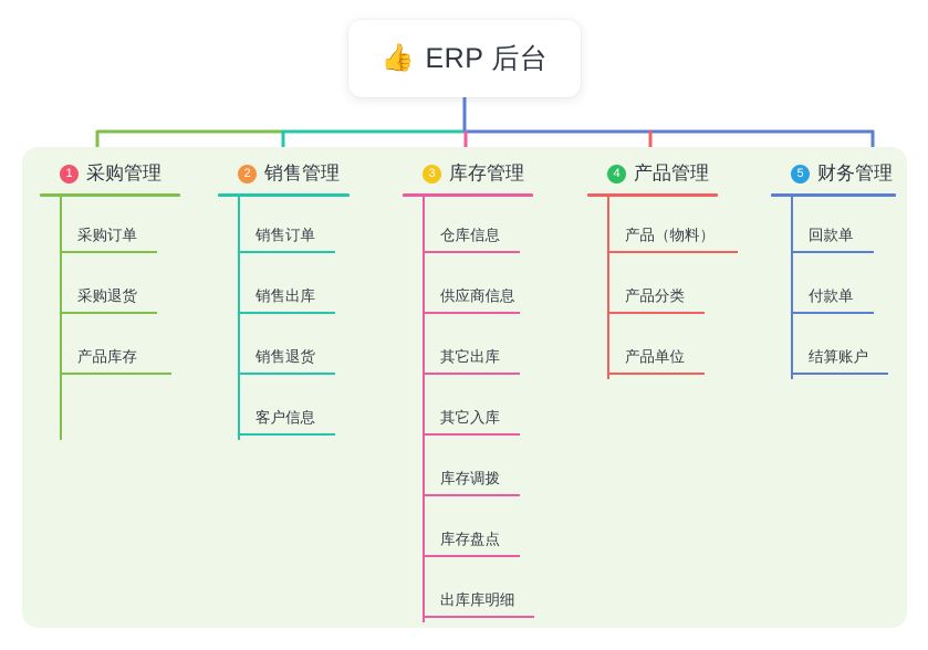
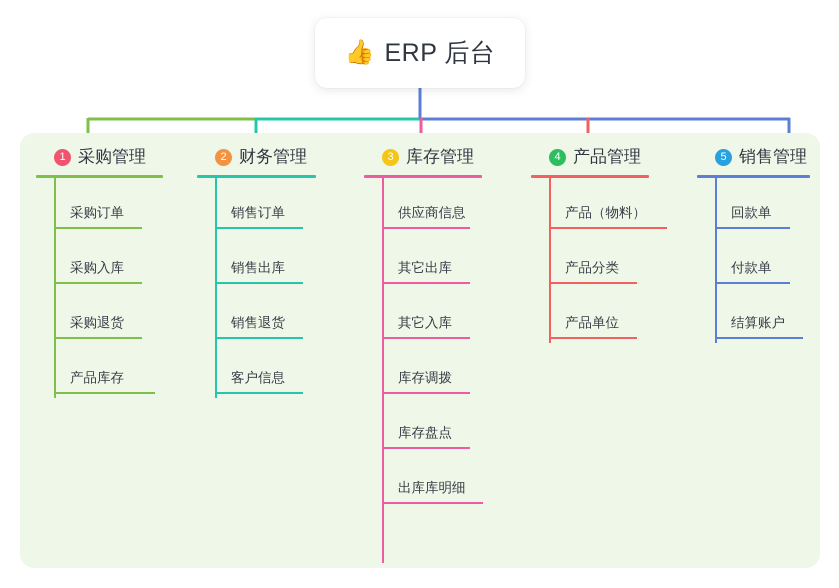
  👍
  ERP 后台
  1
  采购管理
  采购订单
+ 采购入库
  采购退货
  产品库存
  2
- 销售管理
+ 财务管理
  销售订单
  销售出库
  销售退货
  客户信息
  3
  库存管理
- 仓库信息
  供应商信息
  其它出库
  其它入库
  库存调拨
  库存盘点
  出库库明细
  4
  产品管理
  产品（物料）
  产品分类
  产品单位
  5
- 财务管理
+ 销售管理
  回款单
  付款单
  结算账户
